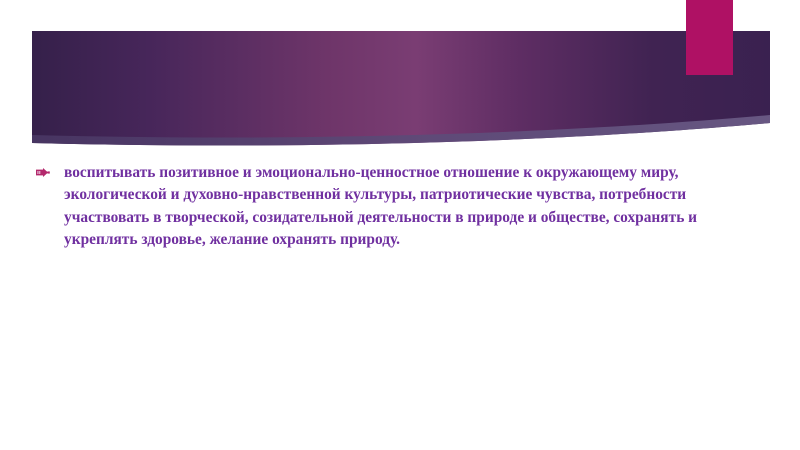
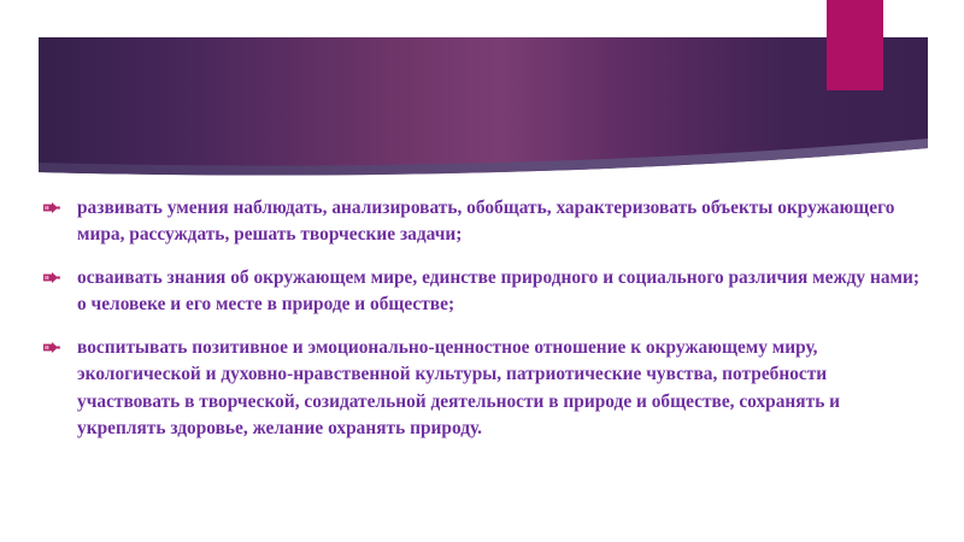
+ развивать умения наблюдать, анализировать, обобщать, характеризовать объекты окружающего мира, рассуждать, решать творческие задачи;
+ осваивать знания об окружающем мире, единстве природного и социального различия между нами; о человеке и его месте в природе и обществе;
  воспитывать позитивное и эмоционально-ценностное отношение к окружающему миру, экологической и духовно-нравственной культуры, патриотические чувства, потребности участвовать в творческой, созидательной деятельности в природе и обществе, сохранять и укреплять здоровье, желание охранять природу.
